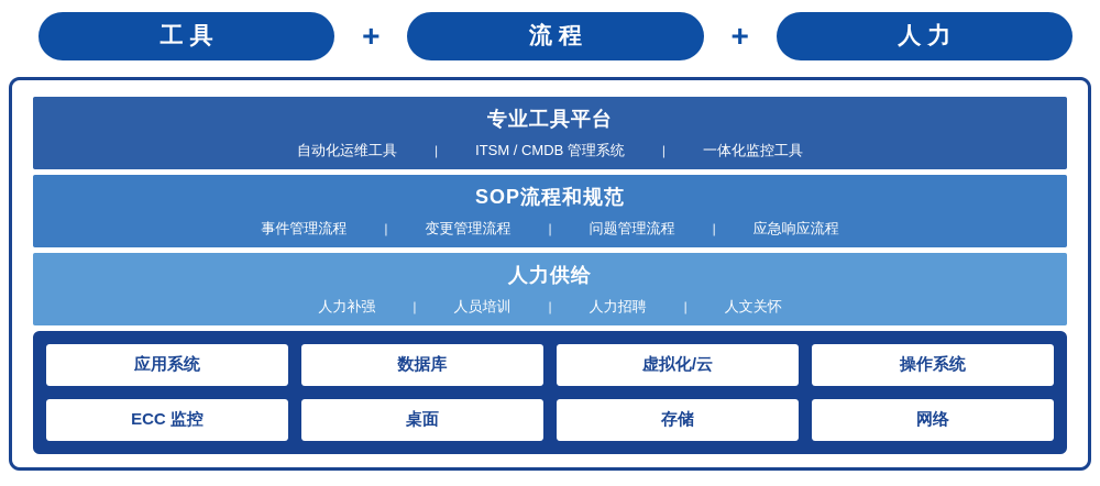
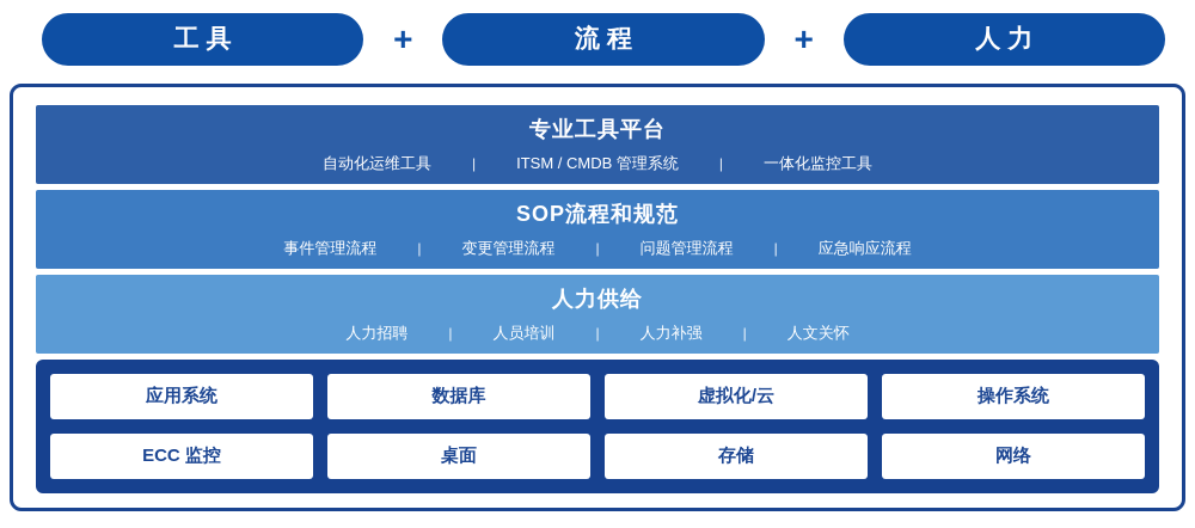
  工具
  +
  流程
  +
  人力
  专业工具平台
  自动化运维工具
  |
  ITSM / CMDB 管理系统
  |
  一体化监控工具
  SOP流程和规范
  事件管理流程
  |
  变更管理流程
  |
  问题管理流程
  |
  应急响应流程
  人力供给
- 人力补强
+ 人力招聘
  |
  人员培训
  |
- 人力招聘
+ 人力补强
  |
  人文关怀
  应用系统
  数据库
  虚拟化/云
  操作系统
  ECC 监控
  桌面
  存储
  网络
